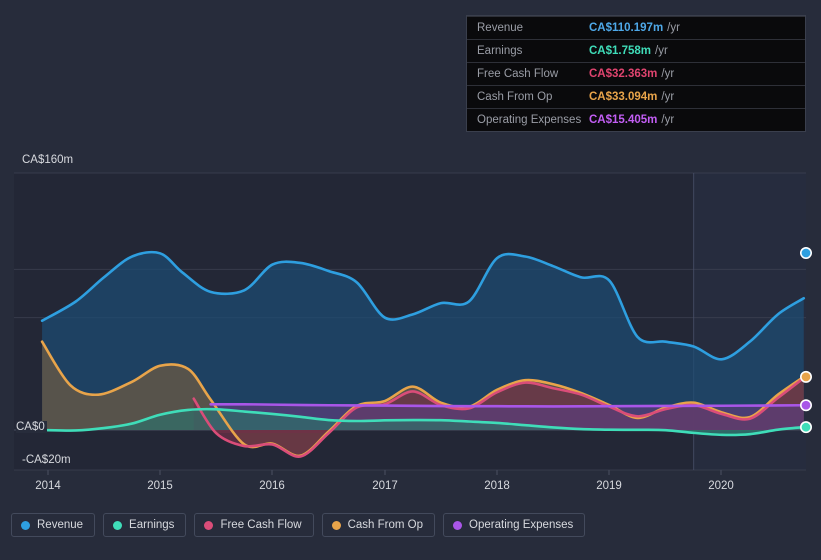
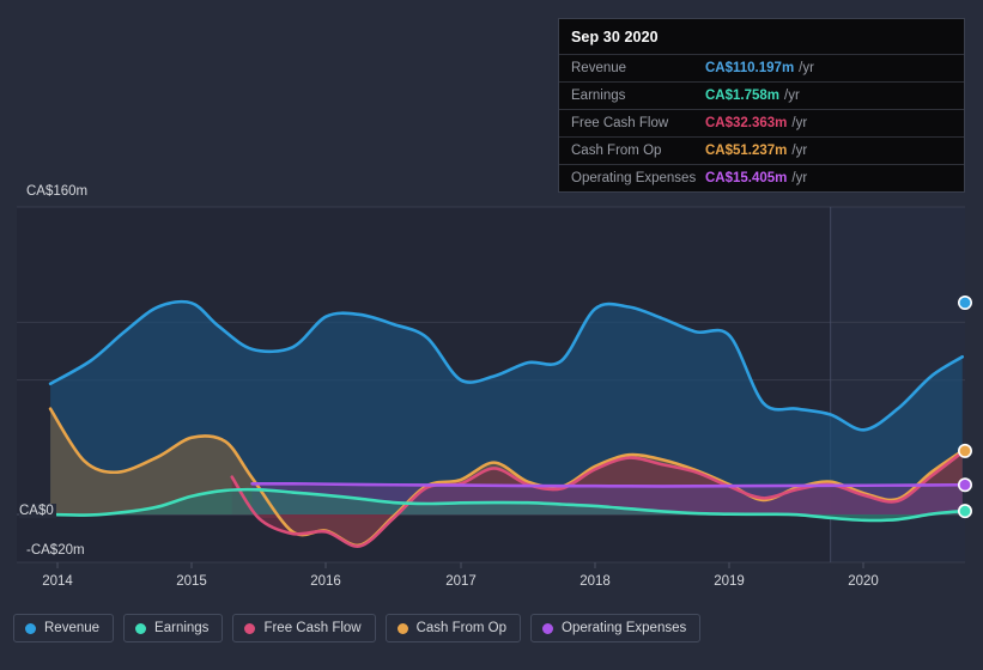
  CA$160m
  CA$0
  -CA$20m
  2014
  2015
  2016
  2017
  2018
  2019
  2020
+ Sep 30 2020
  Revenue
  CA$110.197m
  /yr
  Earnings
  CA$1.758m
  /yr
  Free Cash Flow
  CA$32.363m
  /yr
  Cash From Op
- CA$33.094m
+ CA$51.237m
  /yr
  Operating Expenses
  CA$15.405m
  /yr
  Revenue
  Earnings
  Free Cash Flow
  Cash From Op
  Operating Expenses
